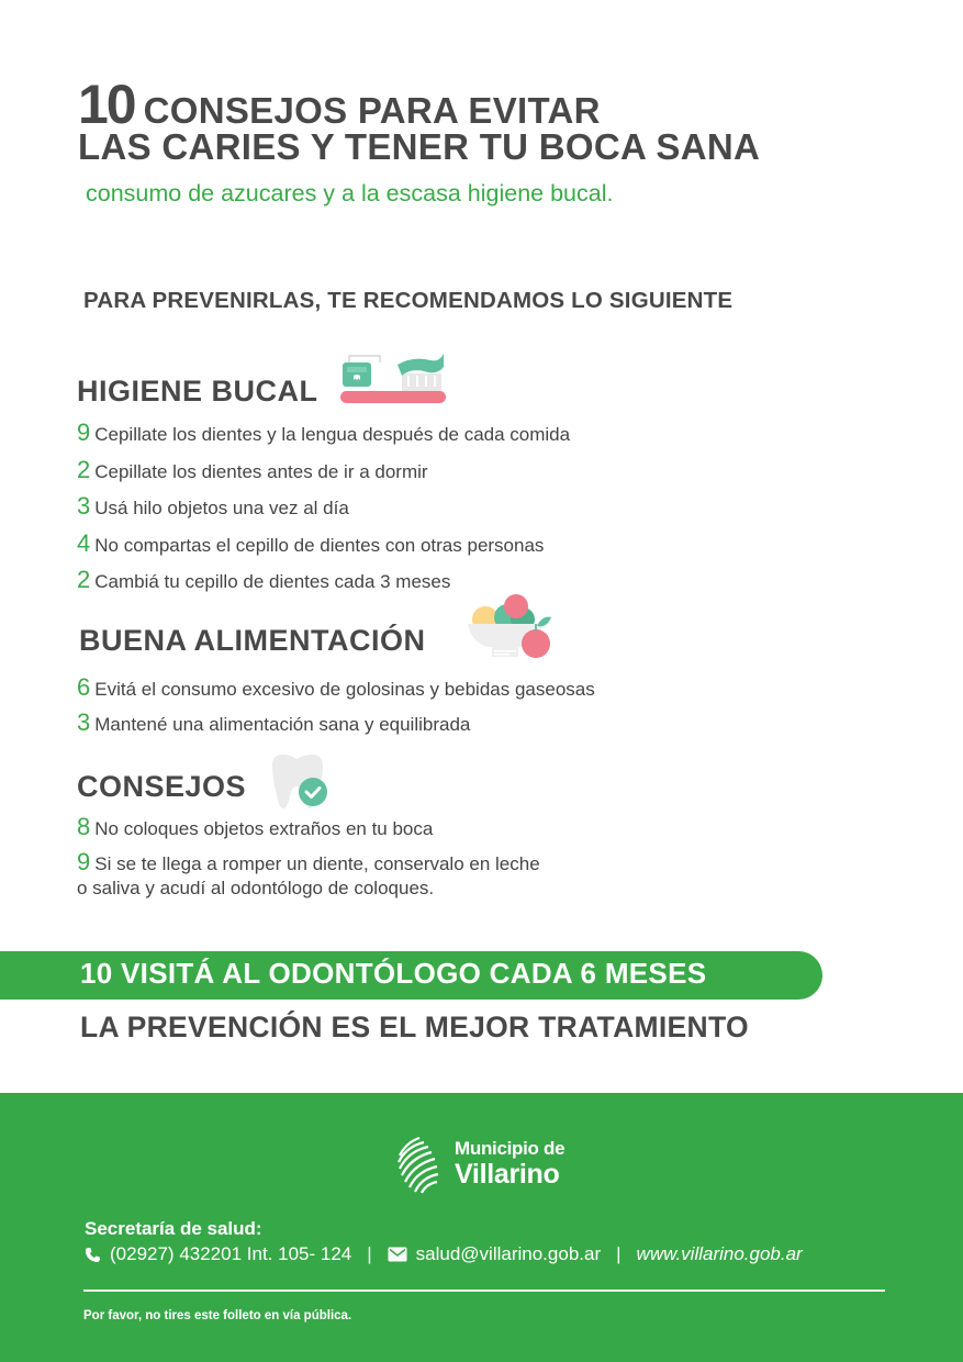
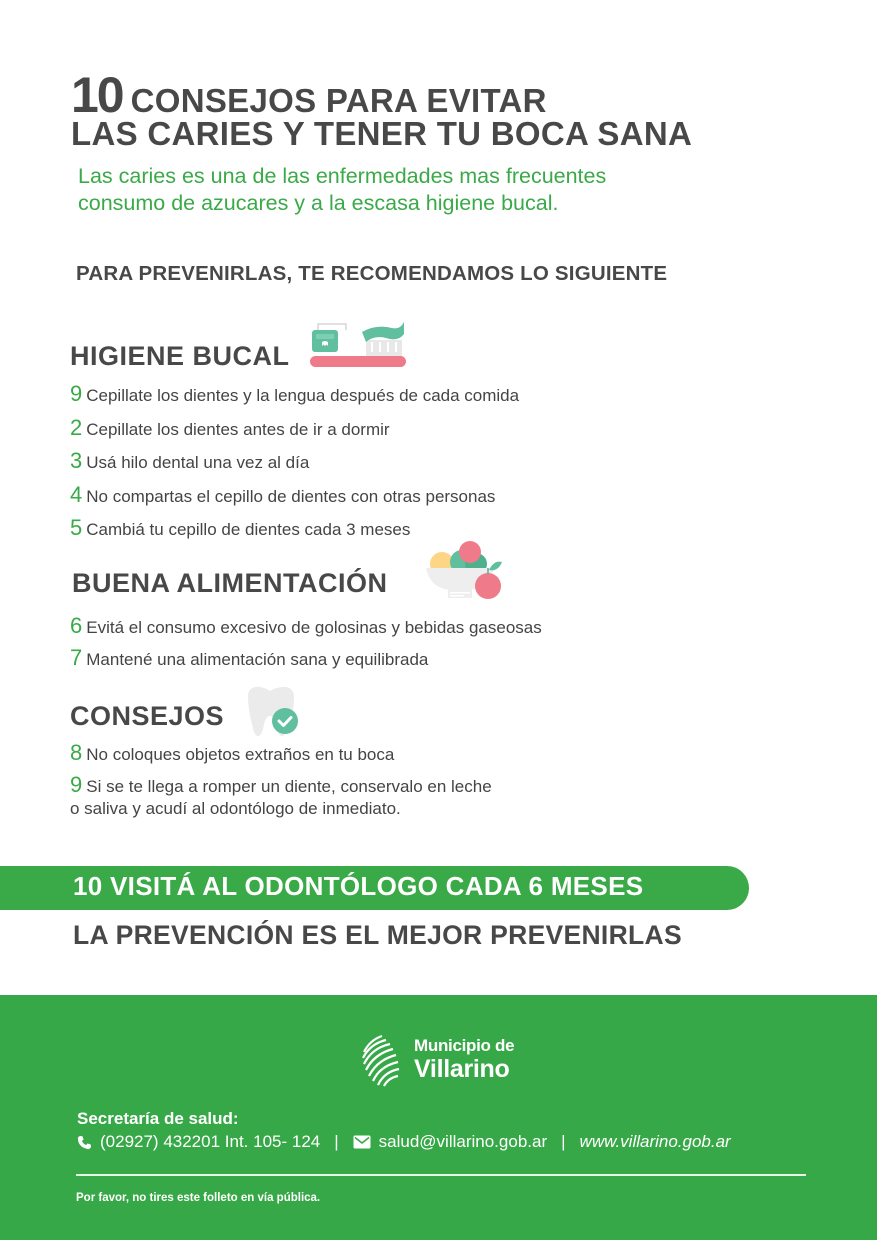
  10 CONSEJOS PARA EVITAR
  LAS CARIES Y TENER TU BOCA SANA
+ Las caries es una de las enfermedades mas frecuentes
  consumo de azucares y a la escasa higiene bucal.
  PARA PREVENIRLAS, TE RECOMENDAMOS LO SIGUIENTE
  HIGIENE BUCAL
  9 Cepillate los dientes y la lengua después de cada comida
  2 Cepillate los dientes antes de ir a dormir
- 3 Usá hilo objetos una vez al día
+ 3 Usá hilo dental una vez al día
  4 No compartas el cepillo de dientes con otras personas
- 2 Cambiá tu cepillo de dientes cada 3 meses
+ 5 Cambiá tu cepillo de dientes cada 3 meses
  BUENA ALIMENTACIÓN
  6 Evitá el consumo excesivo de golosinas y bebidas gaseosas
- 3 Mantené una alimentación sana y equilibrada
+ 7 Mantené una alimentación sana y equilibrada
  CONSEJOS
  8 No coloques objetos extraños en tu boca
  9 Si se te llega a romper un diente, conservalo en leche
- o saliva y acudí al odontólogo de coloques.
+ o saliva y acudí al odontólogo de inmediato.
  10 VISITÁ AL ODONTÓLOGO CADA 6 MESES
- LA PREVENCIÓN ES EL MEJOR TRATAMIENTO
+ LA PREVENCIÓN ES EL MEJOR PREVENIRLAS
  Municipio de
  Villarino
  Secretaría de salud:
  (02927) 432201 Int. 105- 124
  |
  salud@villarino.gob.ar
  |
  www.villarino.gob.ar
  Por favor, no tires este folleto en vía pública.
